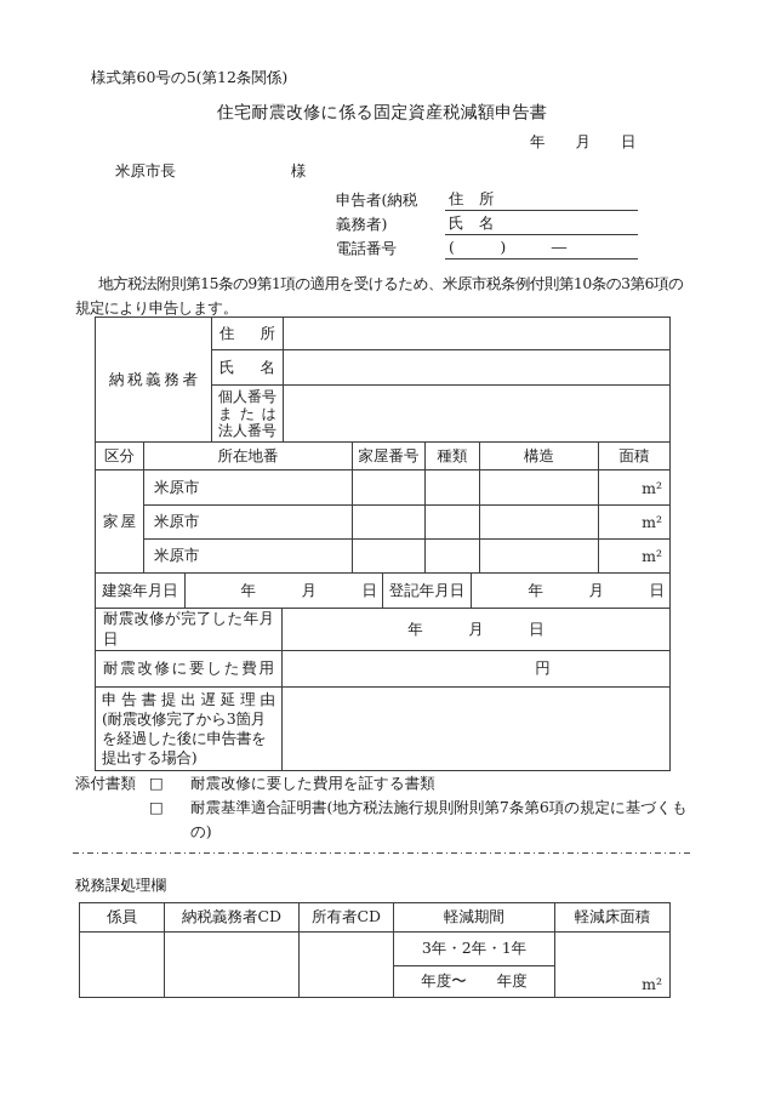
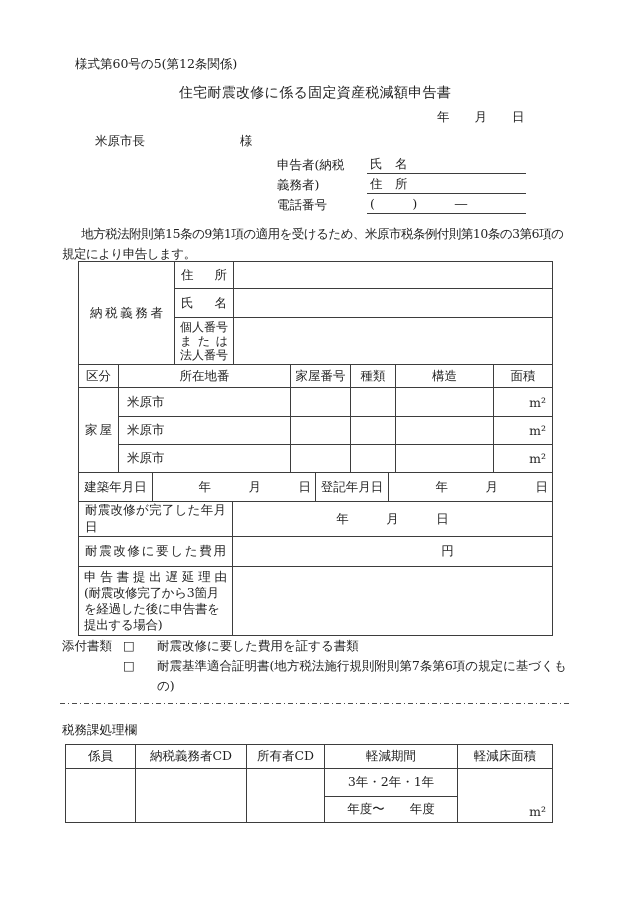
  様式第60号の5(第12条関係)
  住宅耐震改修に係る固定資産税減額申告書
  年 月 日
  米原市長 様
  申告者(納税
- 住 所
+ 氏 名
  義務者)
- 氏 名
+ 住 所
  電話番号
  ( ) ―
  地方税法附則第15条の9第1項の適用を受けるため、米原市税条例付則第10条の3第6項の規定により申告します。
  納税義務者	住所
  氏名
  個人番号または法人番号
  区分	所在地番	家屋番号	種類	構造	面積
  家屋	米原市				m²
  米原市				m²
  米原市				m²
  建築年月日	年 月 日	登記年月日	年 月 日
  耐震改修が完了した年月日	年 月 日
  耐震改修に要した費用	円
  申告書提出遅延理由 (耐震改修完了から3箇月を経過した後に申告書を提出する場合)
  添付書類
  □
  耐震改修に要した費用を証する書類
  □
  耐震基準適合証明書(地方税法施行規則附則第7条第6項の規定に基づくもの)
  税務課処理欄
  係員	納税義務者CD	所有者CD	軽減期間	軽減床面積
  			3年・2年・1年	m²
  年度〜 年度
